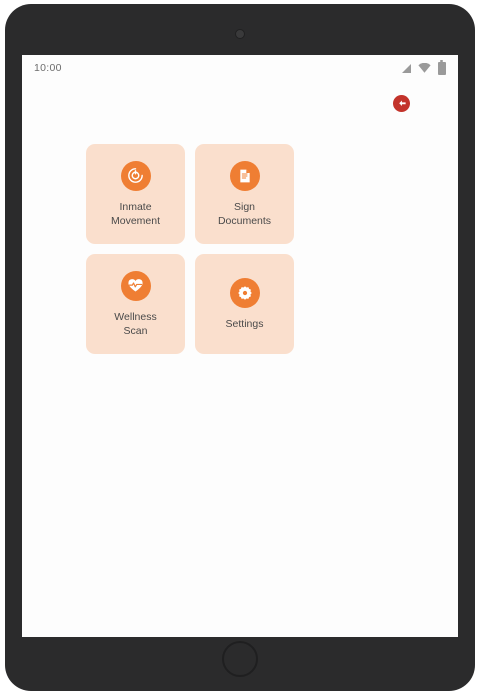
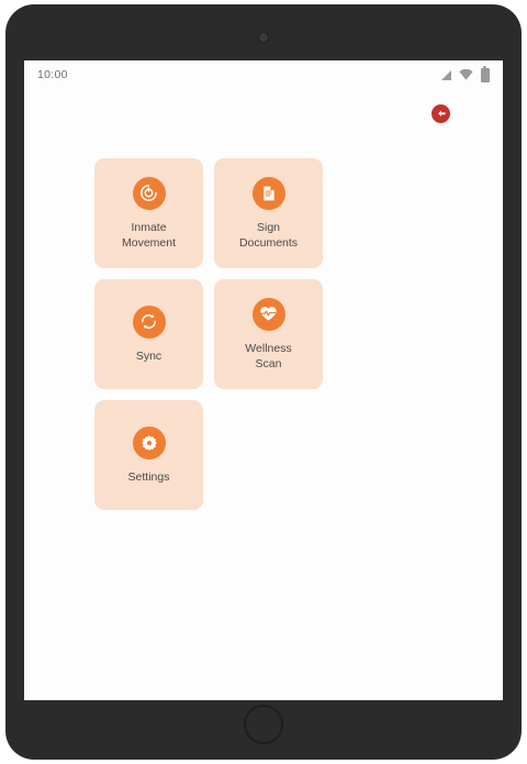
  10:00
  Inmate
  Movement
  Sign
  Documents
+ Sync
  Wellness
  Scan
  Settings
